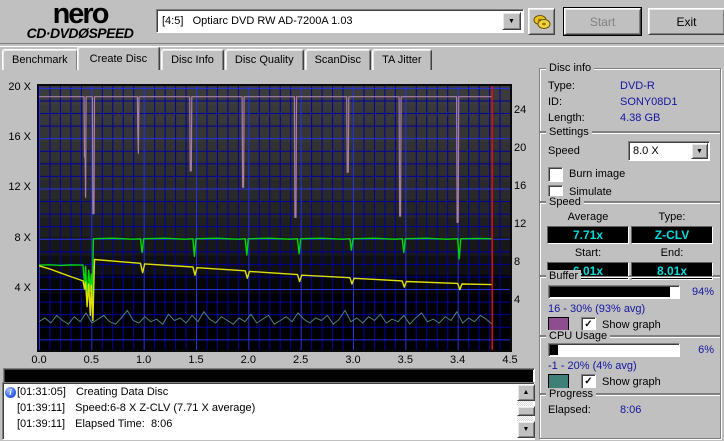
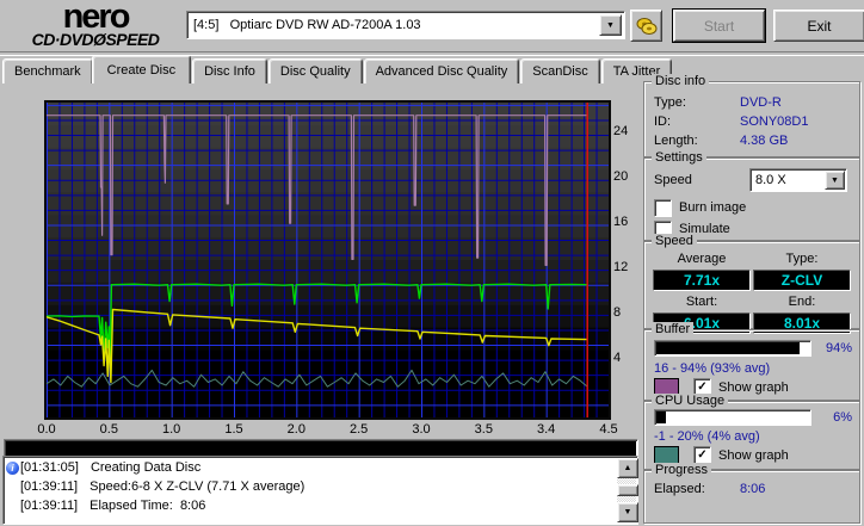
  nero
  CD·DVDØSPEED
  [4:5] Optiarc DVD RW AD-7200A 1.03
  Start
  Exit
  Benchmark
  Create Disc
  Disc Info
  Disc Quality
+ Advanced Disc Quality
  ScanDisc
  TA Jitter
- 20 X
- 16 X
- 12 X
- 8 X
- 4 X
  24
  20
  16
  12
  8
  4
  0.0
  0.5
  1.0
  1.5
  2.0
  2.5
  3.0
  3.5
  3.4
  4.5
  i
  [01:31:05]
  Creating Data Disc
  [01:39:11]
  Speed:6-8 X Z-CLV (7.71 X average)
  [01:39:11]
  Elapsed Time: 8:06
  Disc info
  Type:
  DVD-R
  ID:
  SONY08D1
  Length:
  4.38 GB
  Settings
  Speed
  8.0 X
  Burn image
  Simulate
  Speed
  Average
  Type:
  7.71x
  Z-CLV
  Start:
  End:
  .01x
  8.01x
  Buffer
  94%
- 16 - 30% (93% avg)
+ 16 - 94% (93% avg)
  ✓
  Show graph
  CPU Usage
  6%
  -1 - 20% (4% avg)
  ✓
  Show graph
  Progress
  Elapsed:
  8:06
